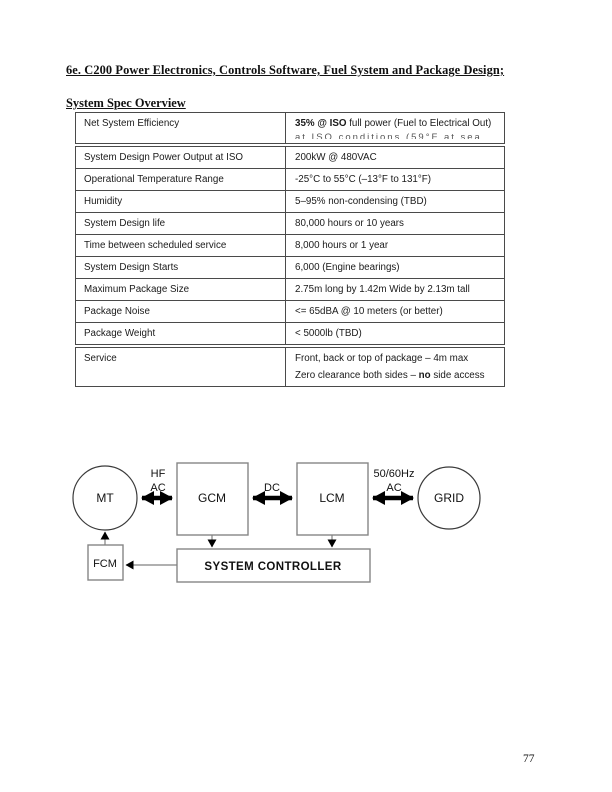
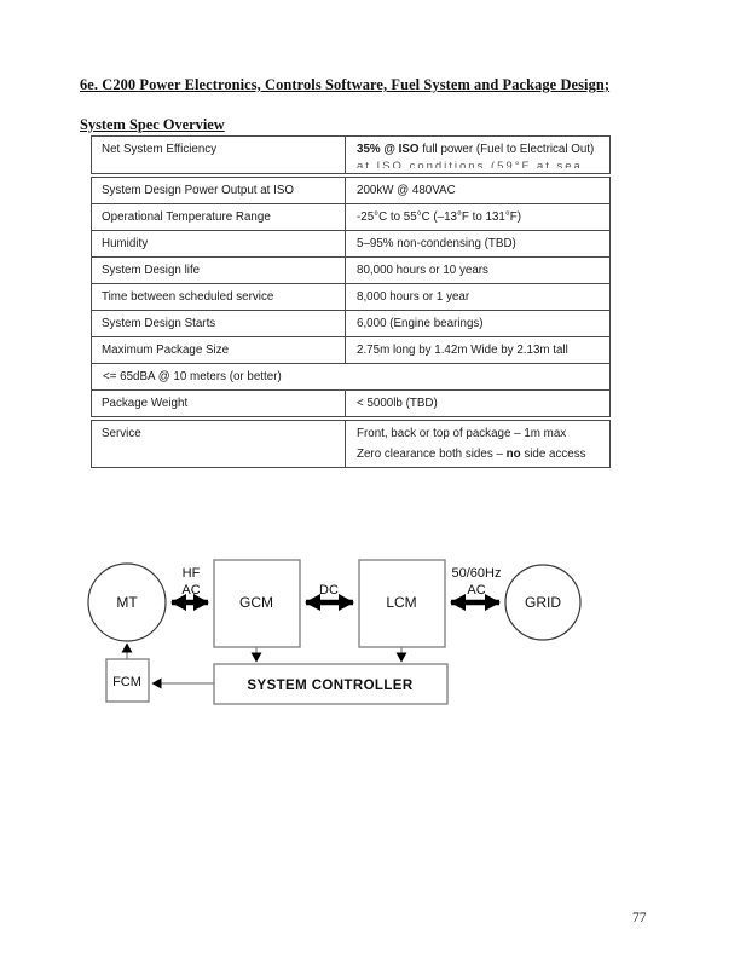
  6e. C200 Power Electronics, Controls Software, Fuel System and Package Design;
  System Spec Overview
  Net System Efficiency
  35% @ ISO full power (Fuel to Electrical Out)
  at ISO conditions (59°F at sea
  System Design Power Output at ISO
  200kW @ 480VAC
  Operational Temperature Range
  -25°C to 55°C (–13°F to 131°F)
  Humidity
  5–95% non-condensing (TBD)
  System Design life
  80,000 hours or 10 years
  Time between scheduled service
  8,000 hours or 1 year
  System Design Starts
  6,000 (Engine bearings)
  Maximum Package Size
  2.75m long by 1.42m Wide by 2.13m tall
- Package Noise
  <= 65dBA @ 10 meters (or better)
  Package Weight
  < 5000lb (TBD)
  Service
- Front, back or top of package – 4m max
+ Front, back or top of package – 1m max
  Zero clearance both sides – no side access
  MT
  GCM
  LCM
  GRID
  FCM
  SYSTEM CONTROLLER
  HF
  AC
  DC
  50/60Hz
  AC
  77
